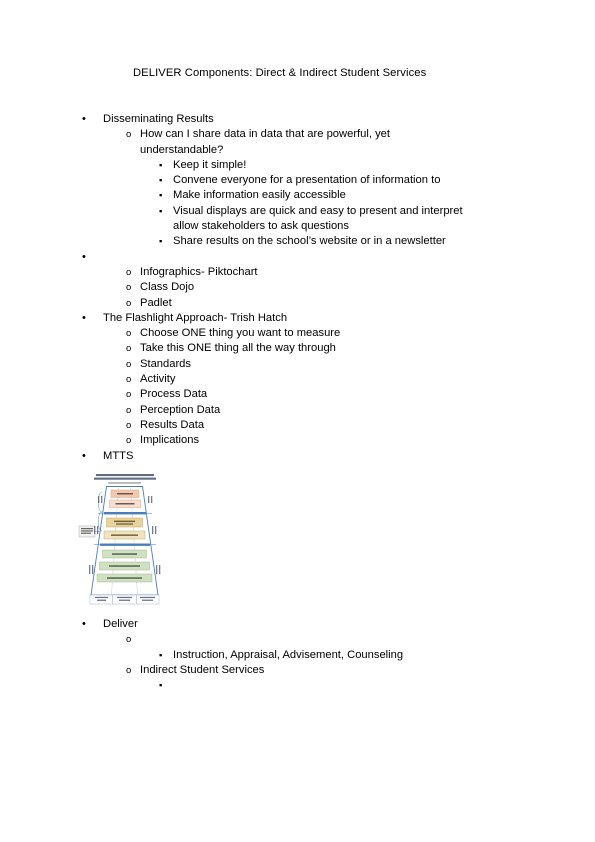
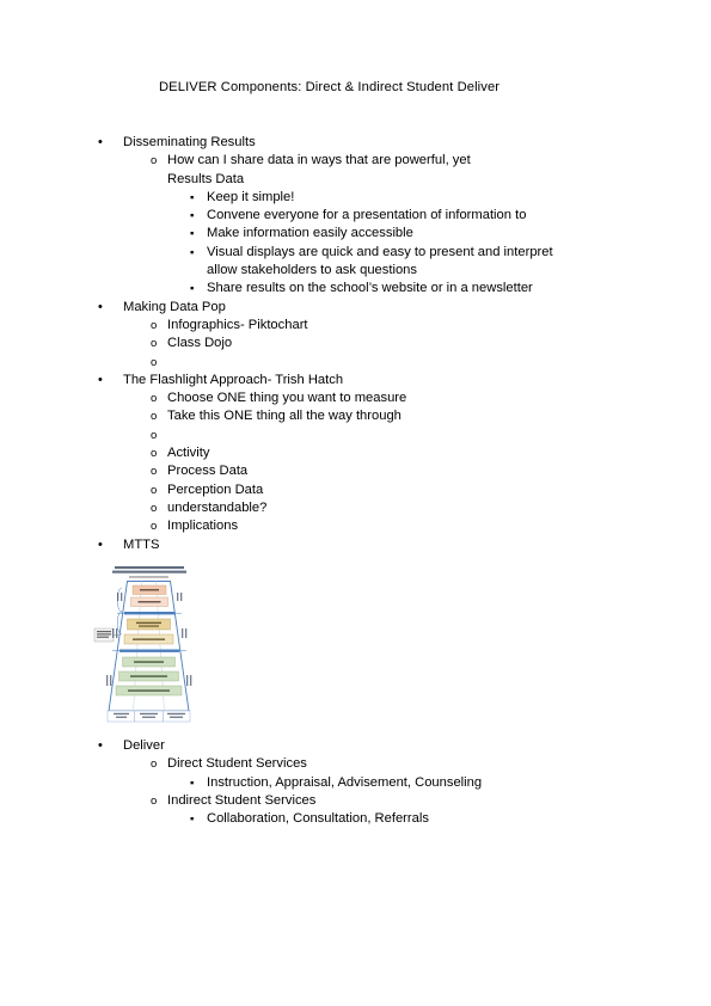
- DELIVER Components: Direct & Indirect Student Services
+ DELIVER Components: Direct & Indirect Student Deliver
  •
  Disseminating Results
  o
- How can I share data in data that are powerful, yet
+ How can I share data in ways that are powerful, yet
- understandable?
+ Results Data
  ▪
  Keep it simple!
  ▪
  Convene everyone for a presentation of information to
  ▪
  Make information easily accessible
  ▪
  Visual displays are quick and easy to present and interpret
  allow stakeholders to ask questions
  ▪
  Share results on the school’s website or in a newsletter
  •
+ Making Data Pop
  o
  Infographics- Piktochart
  o
  Class Dojo
  o
- Padlet
  •
  The Flashlight Approach- Trish Hatch
  o
  Choose ONE thing you want to measure
  o
  Take this ONE thing all the way through
  o
- Standards
  o
  Activity
  o
  Process Data
  o
  Perception Data
  o
- Results Data
+ understandable?
  o
  Implications
  •
  MTTS
  •
  Deliver
  o
+ Direct Student Services
  ▪
  Instruction, Appraisal, Advisement, Counseling
  o
  Indirect Student Services
  ▪
+ Collaboration, Consultation, Referrals
